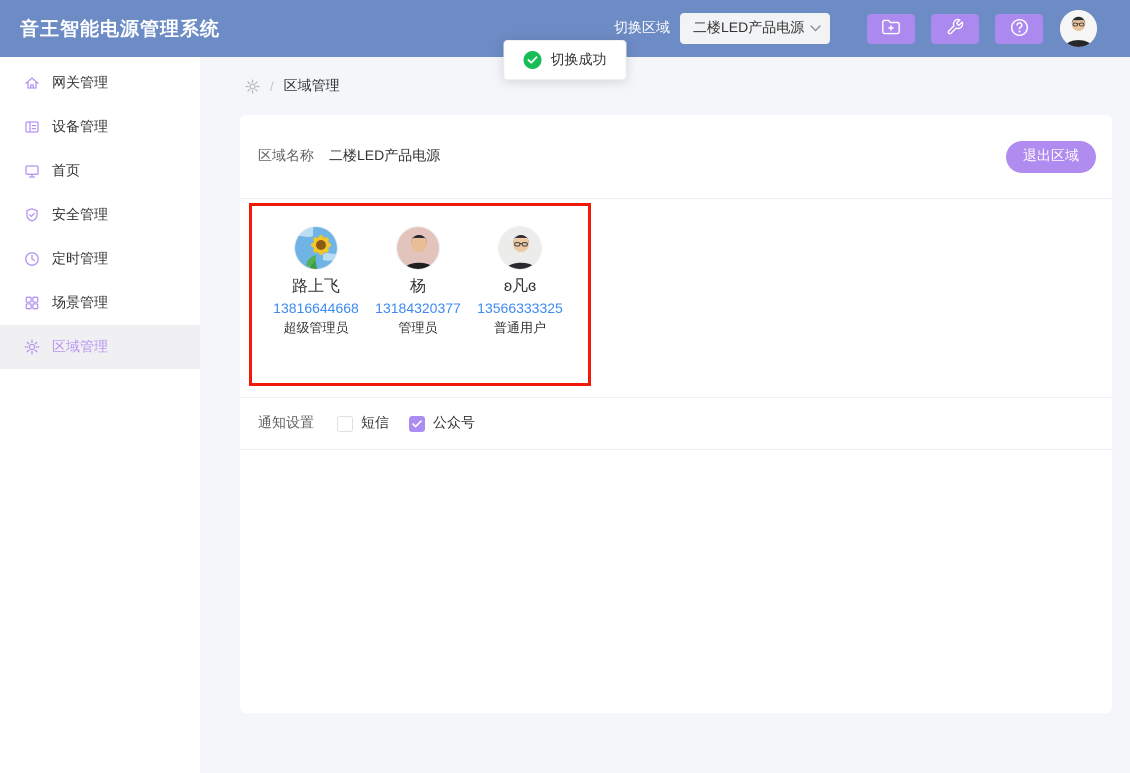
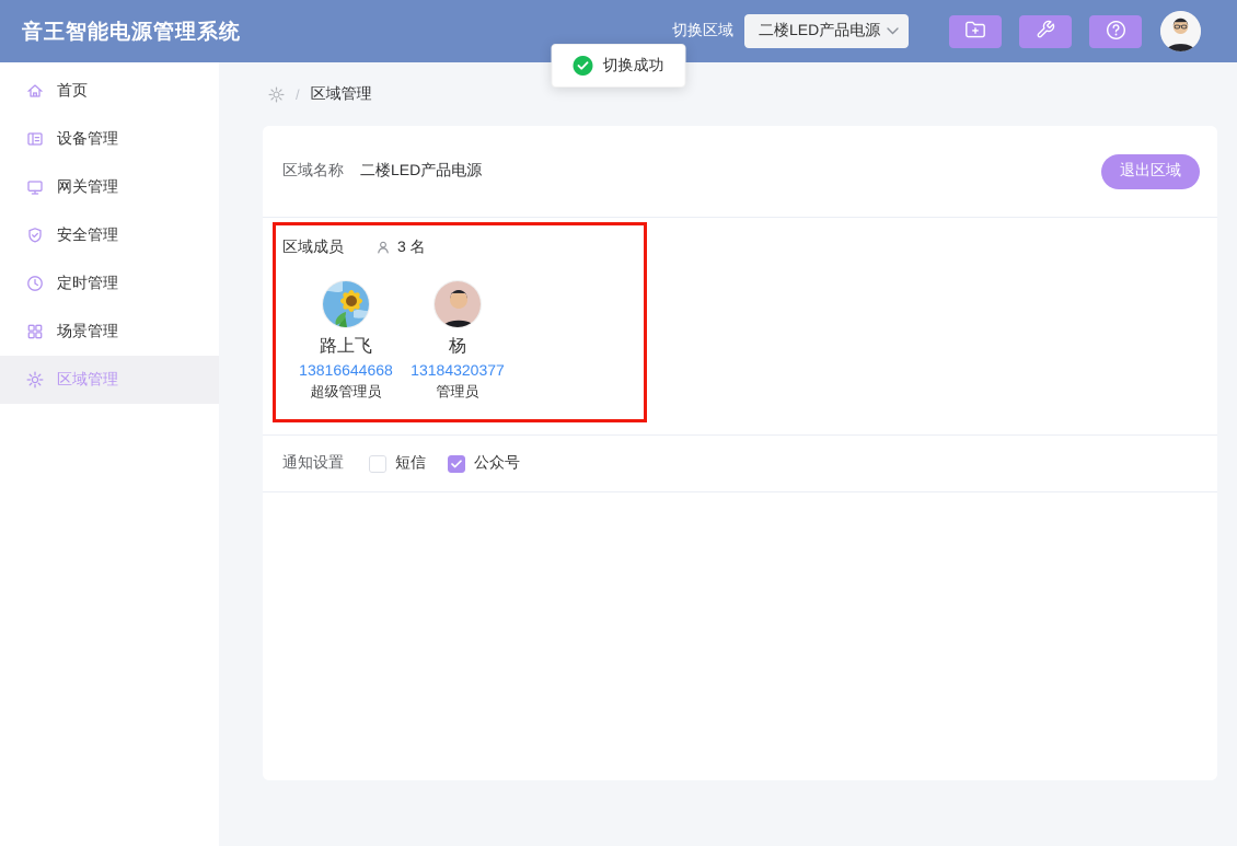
  音王智能电源管理系统
  切换区域
  二楼LED产品电源
  切换成功
- 网关管理
+ 首页
  设备管理
- 首页
+ 网关管理
  安全管理
  定时管理
  场景管理
  区域管理
  /
  区域管理
  区域名称
  二楼LED产品电源
  退出区域
+ 区域成员
+ 3 名
  路上飞
  13816644668
  超级管理员
  杨
  13184320377
  管理员
- ʚ凡ɞ
- 13566333325
- 普通用户
  通知设置
  短信
  公众号
